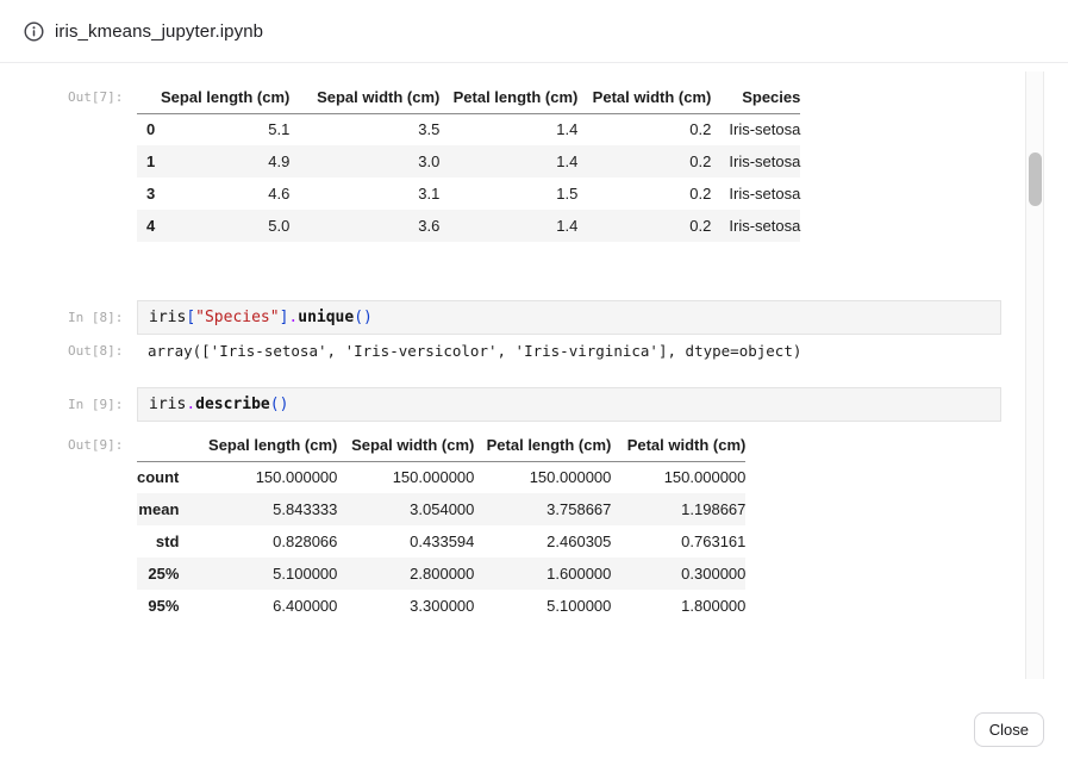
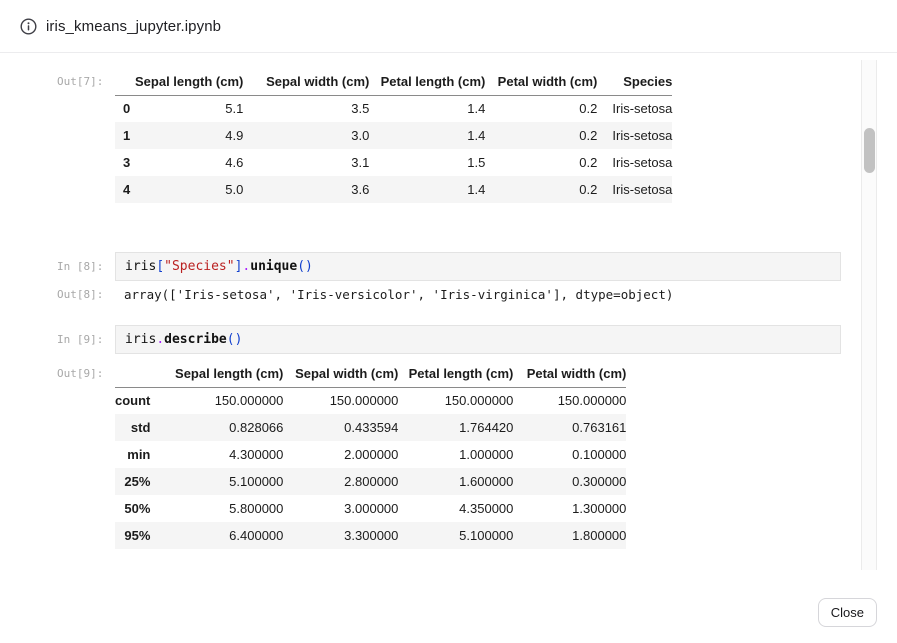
  iris_kmeans_jupyter.ipynb
  Out[7]:
  	Sepal length (cm)	Sepal width (cm)	Petal length (cm)	Petal width (cm)	Species
  0	5.1	3.5	1.4	0.2	Iris-setosa
  1	4.9	3.0	1.4	0.2	Iris-setosa
  3	4.6	3.1	1.5	0.2	Iris-setosa
  4	5.0	3.6	1.4	0.2	Iris-setosa
  In [8]:
  iris["Species"].unique()
  Out[8]:
  array(['Iris-setosa', 'Iris-versicolor', 'Iris-virginica'], dtype=object)
  In [9]:
  iris.describe()
  Out[9]:
  	Sepal length (cm)	Sepal width (cm)	Petal length (cm)	Petal width (cm)
  count	150.000000	150.000000	150.000000	150.000000
- mean	5.843333	3.054000	3.758667	1.198667
- std	0.828066	0.433594	2.460305	0.763161
+ std	0.828066	0.433594	1.764420	0.763161
+ min	4.300000	2.000000	1.000000	0.100000
  25%	5.100000	2.800000	1.600000	0.300000
+ 50%	5.800000	3.000000	4.350000	1.300000
  95%	6.400000	3.300000	5.100000	1.800000
  Close
